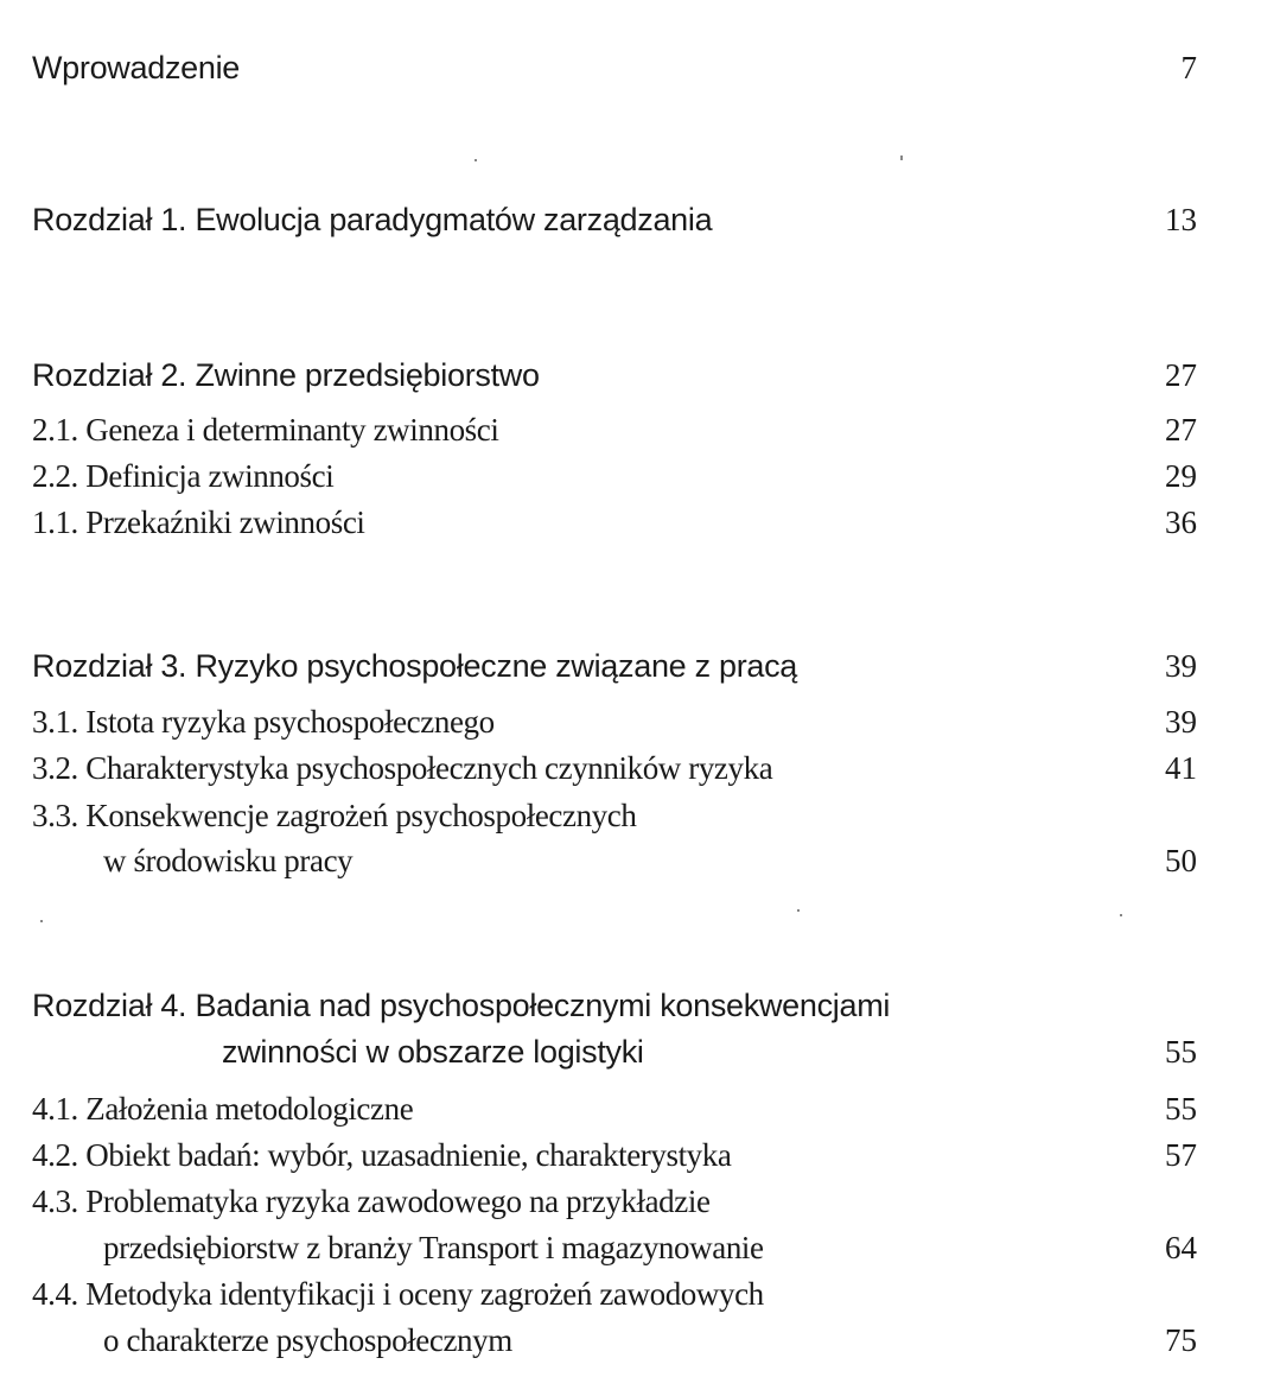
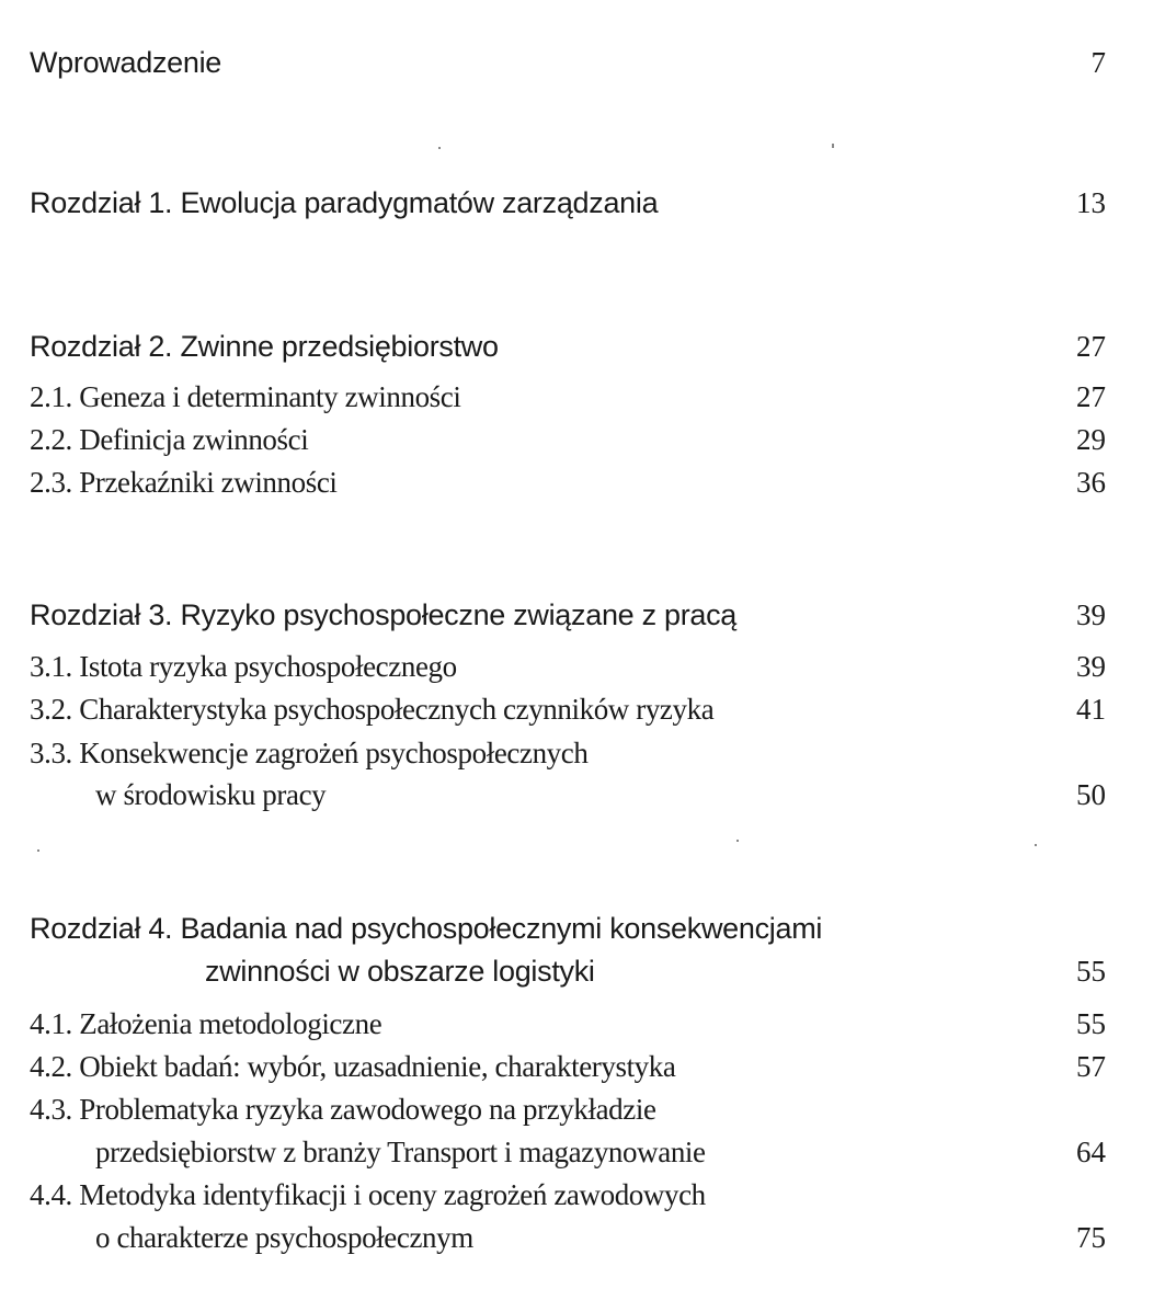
  Wprowadzenie
  7
  Rozdział 1. Ewolucja paradygmatów zarządzania
  13
  Rozdział 2. Zwinne przedsiębiorstwo
  27
  2.1. Geneza i determinanty zwinności
  27
  2.2. Definicja zwinności
  29
- 1.1. Przekaźniki zwinności
+ 2.3. Przekaźniki zwinności
  36
  Rozdział 3. Ryzyko psychospołeczne związane z pracą
  39
  3.1. Istota ryzyka psychospołecznego
  39
  3.2. Charakterystyka psychospołecznych czynników ryzyka
  41
  3.3. Konsekwencje zagrożeń psychospołecznych
  w środowisku pracy
  50
  Rozdział 4. Badania nad psychospołecznymi konsekwencjami
  zwinności w obszarze logistyki
  55
  4.1. Założenia metodologiczne
  55
  4.2. Obiekt badań: wybór, uzasadnienie, charakterystyka
  57
  4.3. Problematyka ryzyka zawodowego na przykładzie
  przedsiębiorstw z branży Transport i magazynowanie
  64
  4.4. Metodyka identyfikacji i oceny zagrożeń zawodowych
  o charakterze psychospołecznym
  75
